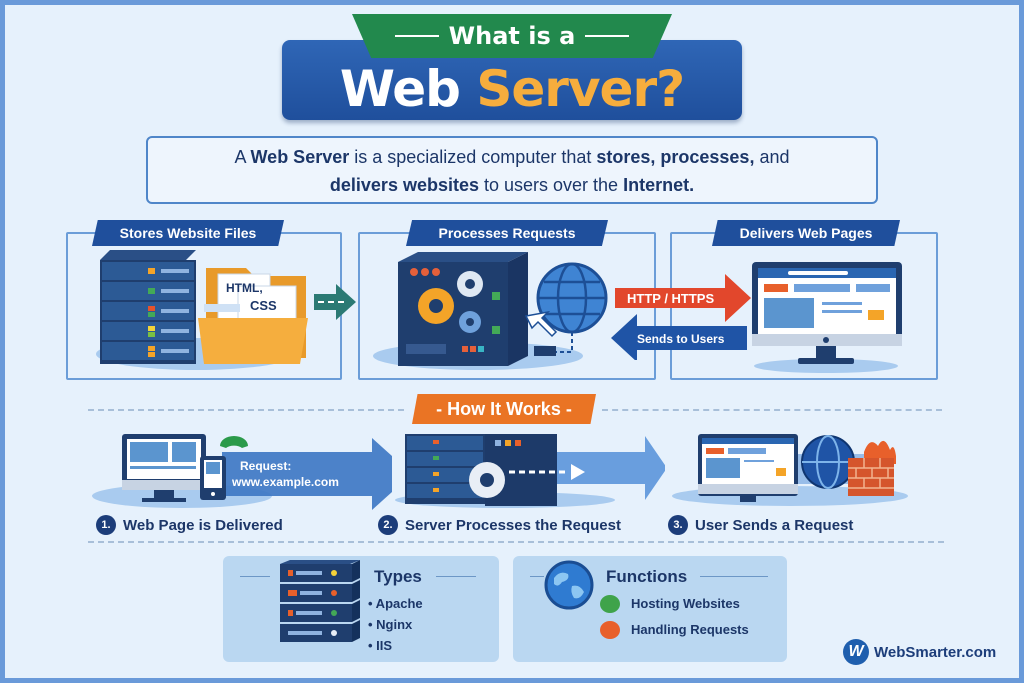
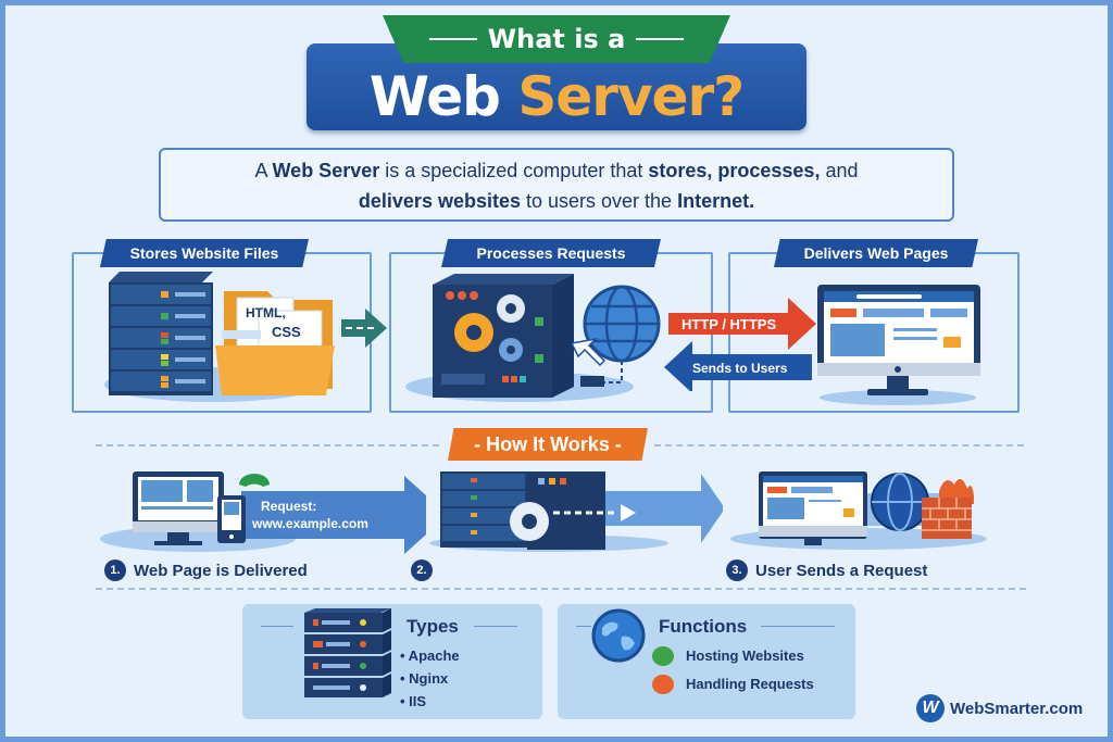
  What is a
  Web Server?
  A Web Server is a specialized computer that stores, processes, and
  delivers websites to users over the Internet.
  Stores Website Files
  Processes Requests
  Delivers Web Pages
  HTML,
  CSS
  HTTP / HTTPS
  Sends to Users
  - How It Works -
  Request:
  www.example.com
  1.
  Web Page is Delivered
  2.
- Server Processes the Request
  3.
  User Sends a Request
  Types
  • Apache
  • Nginx
  • IIS
  Functions
  Hosting Websites
  Handling Requests
  W
  WebSmarter.com
